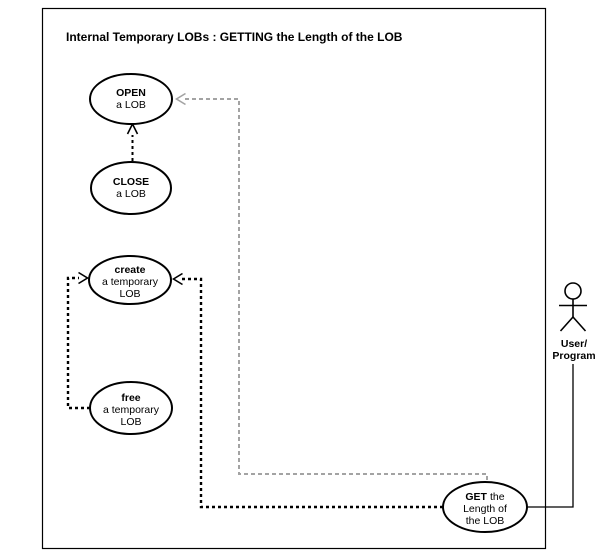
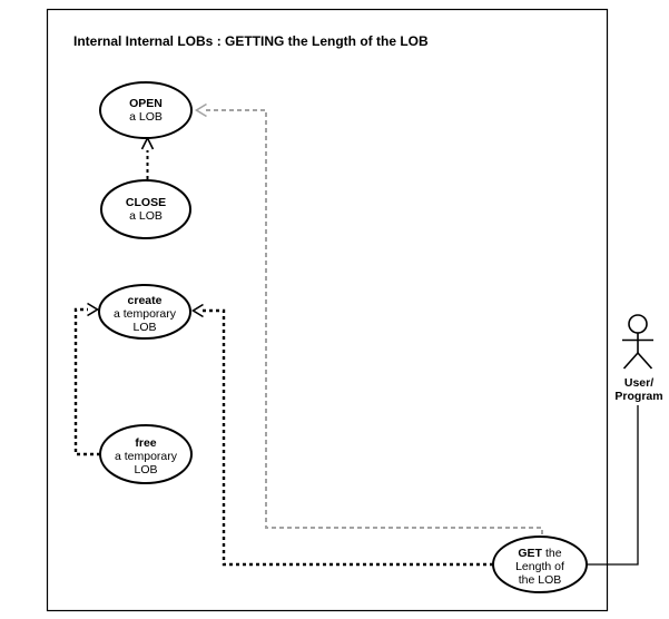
- Internal Temporary LOBs : GETTING the Length of the LOB
+ Internal Internal LOBs : GETTING the Length of the LOB
  OPEN
  a LOB
  CLOSE
  a LOB
  create
  a temporary
  LOB
  free
  a temporary
  LOB
  GET the
  Length of
  the LOB
  User/
  Program
